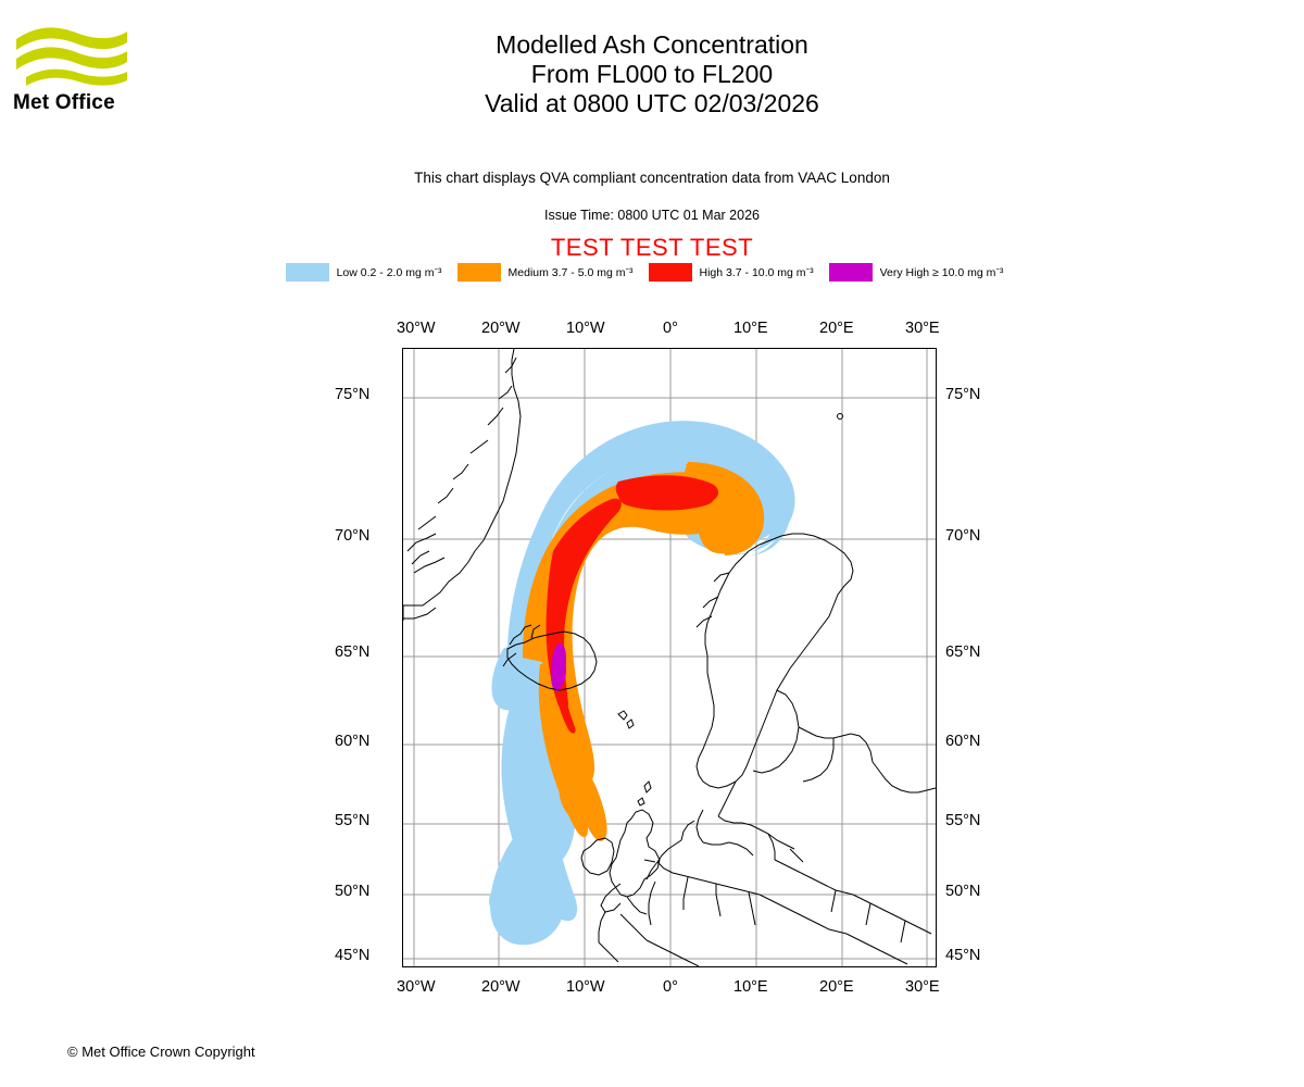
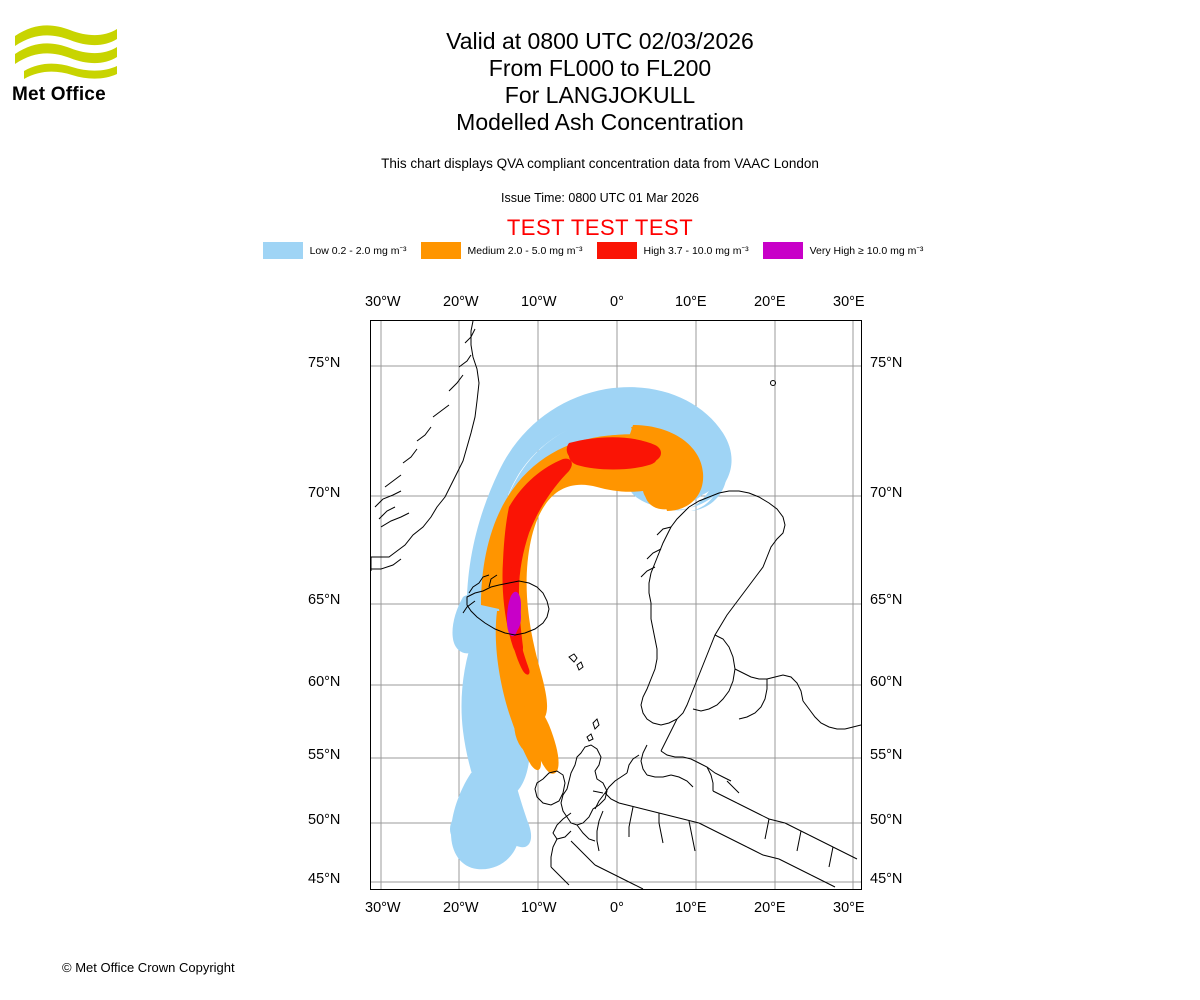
  Met Office
- Modelled Ash Concentration
+ Valid at 0800 UTC 02/03/2026
  From FL000 to FL200
+ For LANGJOKULL
- Valid at 0800 UTC 02/03/2026
+ Modelled Ash Concentration
  This chart displays QVA compliant concentration data from VAAC London
  Issue Time: 0800 UTC 01 Mar 2026
  TEST TEST TEST
  Low 0.2 - 2.0 mg m⁻³
- Medium 3.7 - 5.0 mg m⁻³
+ Medium 2.0 - 5.0 mg m⁻³
  High 3.7 - 10.0 mg m⁻³
  Very High ≥ 10.0 mg m⁻³
  30°W
  20°W
  10°W
  0°
  10°E
  20°E
  30°E
  30°W
  20°W
  10°W
  0°
  10°E
  20°E
  30°E
  75°N
  70°N
  65°N
  60°N
  55°N
  50°N
  45°N
  75°N
  70°N
  65°N
  60°N
  55°N
  50°N
  45°N
  © Met Office Crown Copyright
